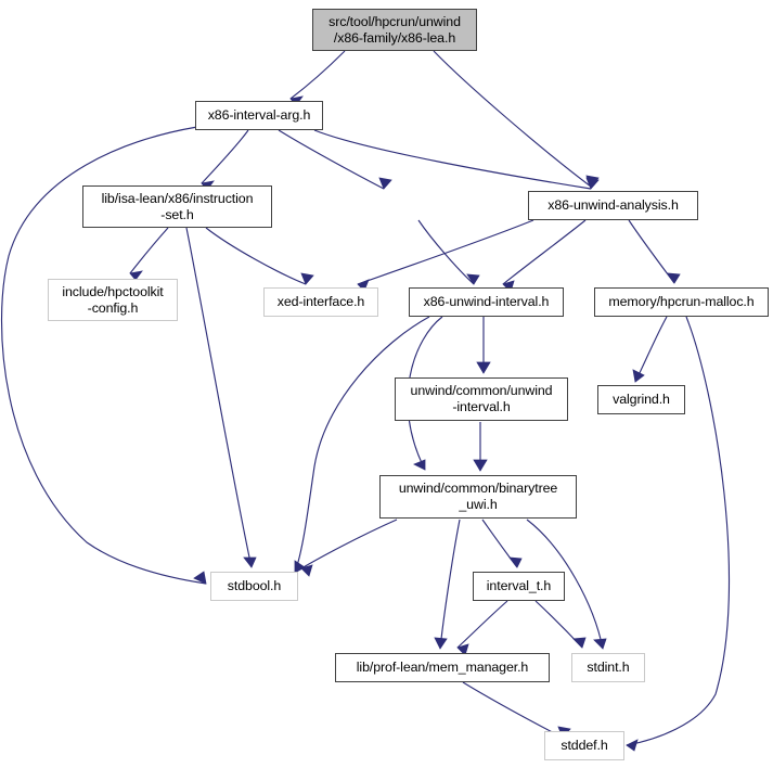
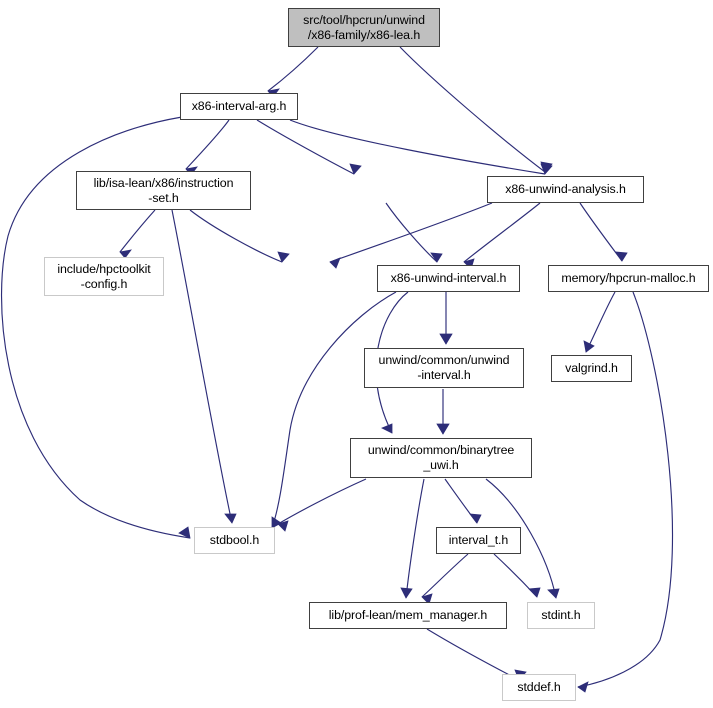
  src/tool/hpcrun/unwind
  /x86-family/x86-lea.h
  x86-interval-arg.h
  lib/isa-lean/x86/instruction
  -set.h
  x86-unwind-analysis.h
  include/hpctoolkit
  -config.h
- xed-interface.h
  x86-unwind-interval.h
  memory/hpcrun-malloc.h
  unwind/common/unwind
  -interval.h
  valgrind.h
  unwind/common/binarytree
  _uwi.h
  stdbool.h
  interval_t.h
  lib/prof-lean/mem_manager.h
  stdint.h
  stddef.h
